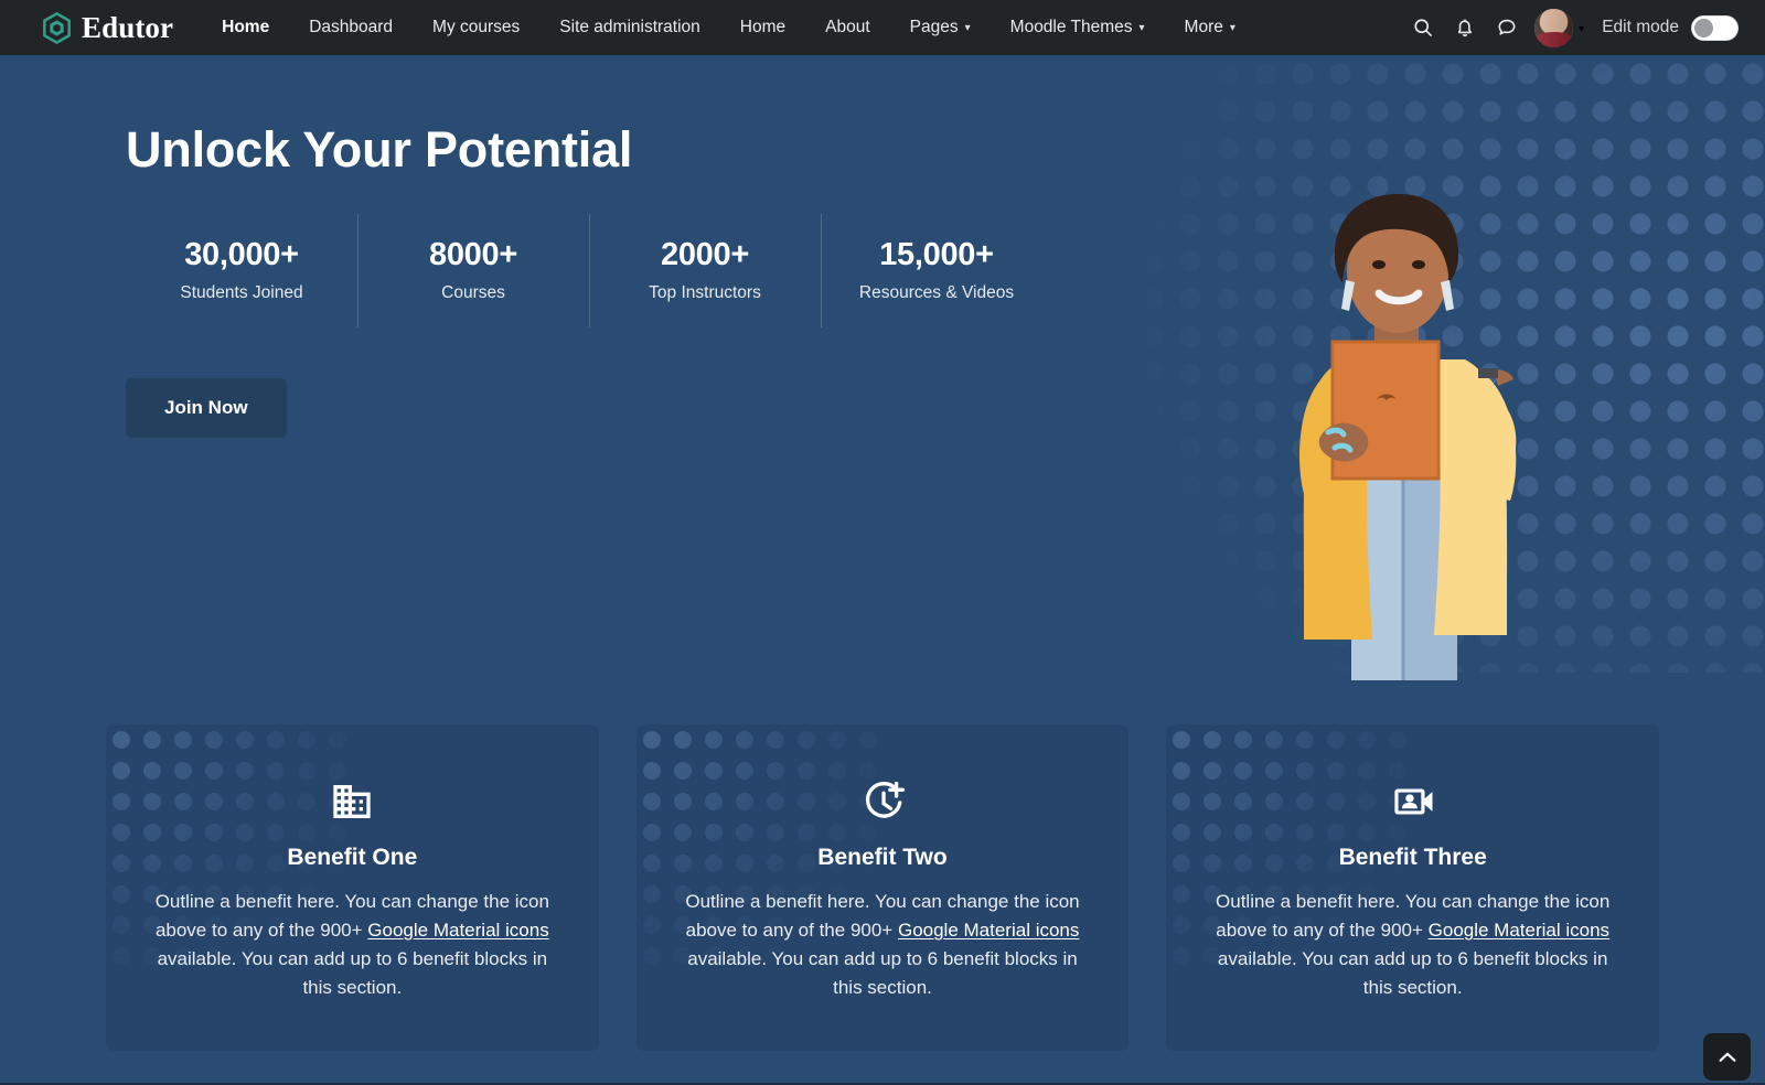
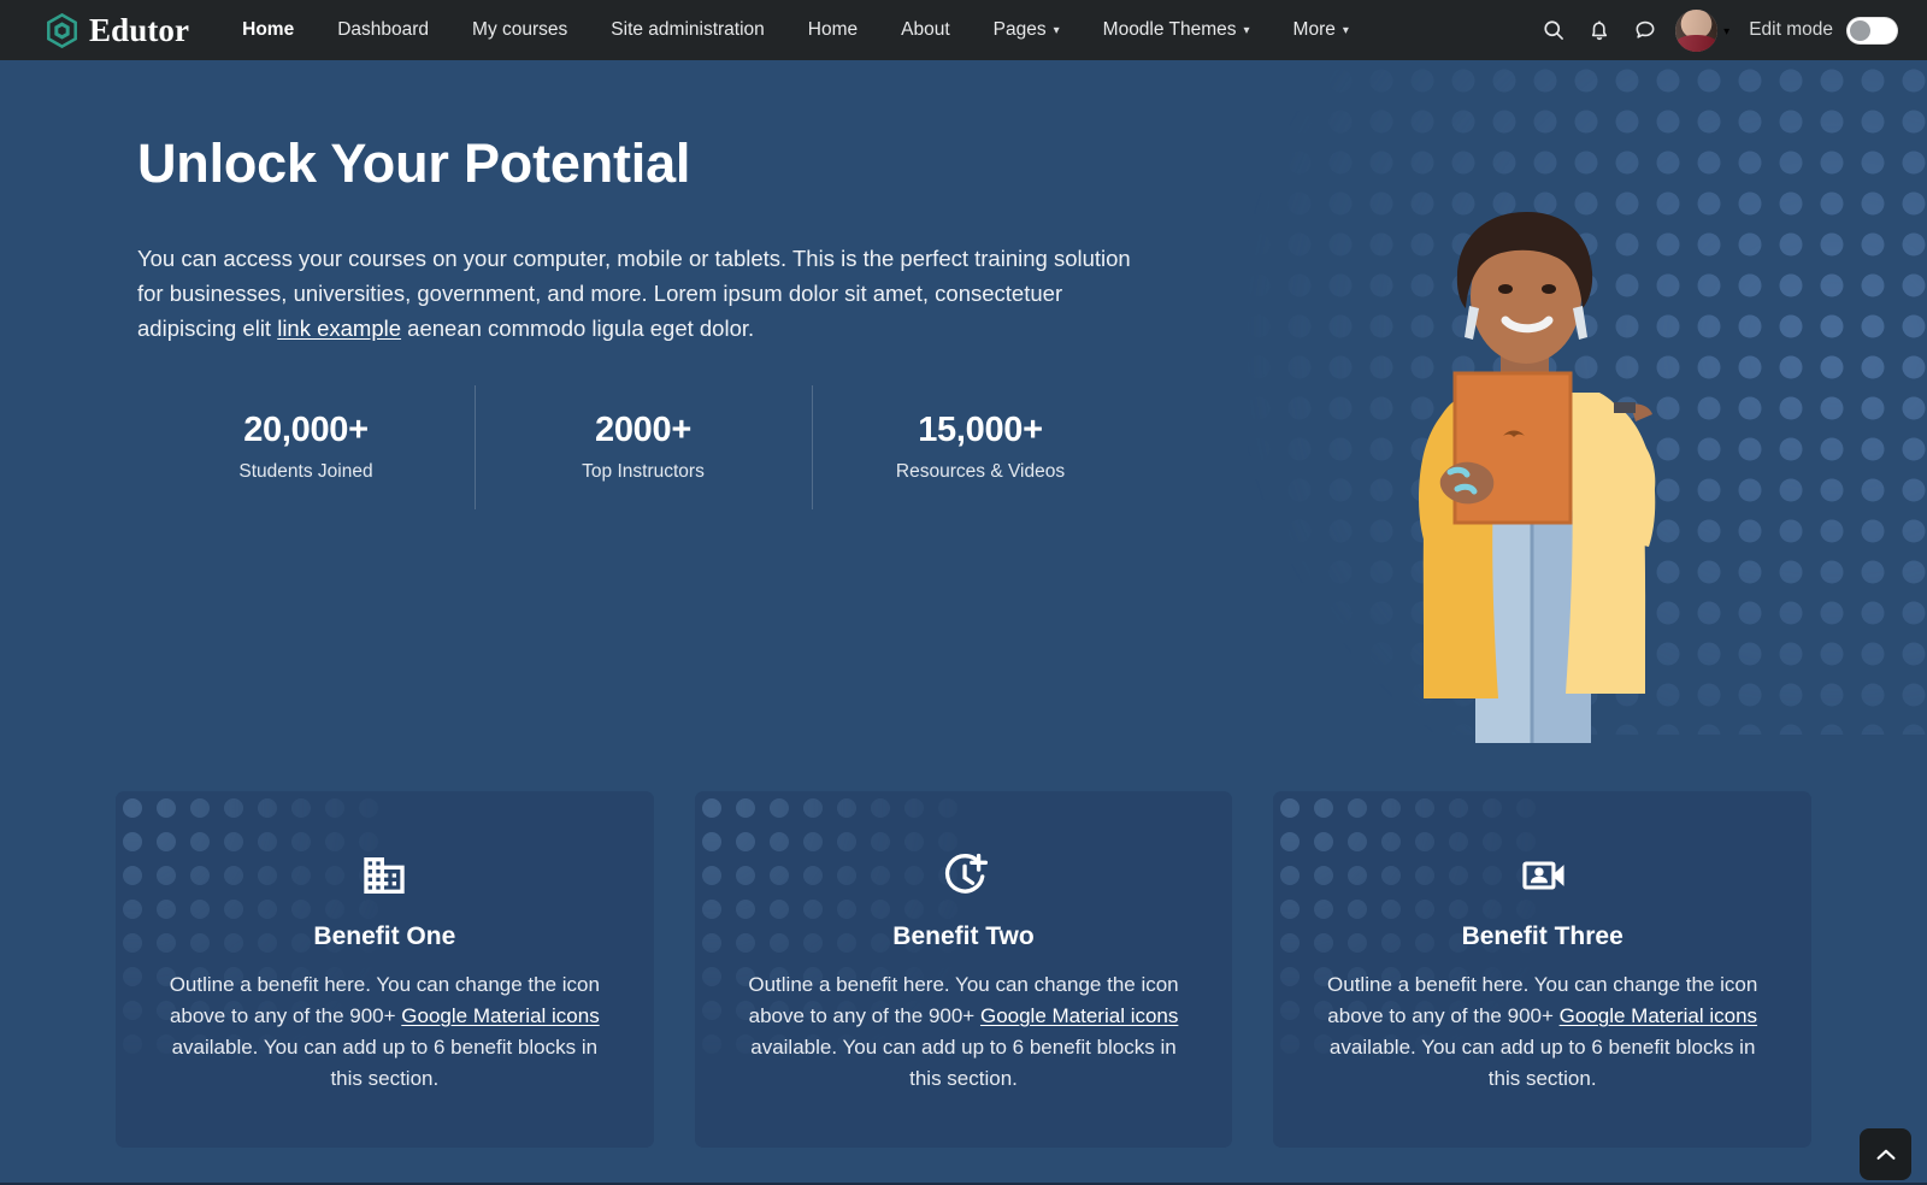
  Edutor
  Home
  Dashboard
  My courses
  Site administration
  Home
  About
  Pages
  ▾
  Moodle Themes
  ▾
  More
  ▾
  ▾
  Edit mode
  Unlock Your Potential
+ You can access your courses on your computer, mobile or tablets. This is the perfect training solution for businesses, universities, government, and more. Lorem ipsum dolor sit amet, consectetuer adipiscing elit link example aenean commodo ligula eget dolor.
- 30,000+
+ 20,000+
  Students Joined
- 8000+
- Courses
  2000+
  Top Instructors
  15,000+
  Resources & Videos
- Join Now
  Benefit One
  Outline a benefit here. You can change the icon above to any of the 900+ Google Material icons available. You can add up to 6 benefit blocks in this section.
  Benefit Two
  Outline a benefit here. You can change the icon above to any of the 900+ Google Material icons available. You can add up to 6 benefit blocks in this section.
  Benefit Three
  Outline a benefit here. You can change the icon above to any of the 900+ Google Material icons available. You can add up to 6 benefit blocks in this section.
